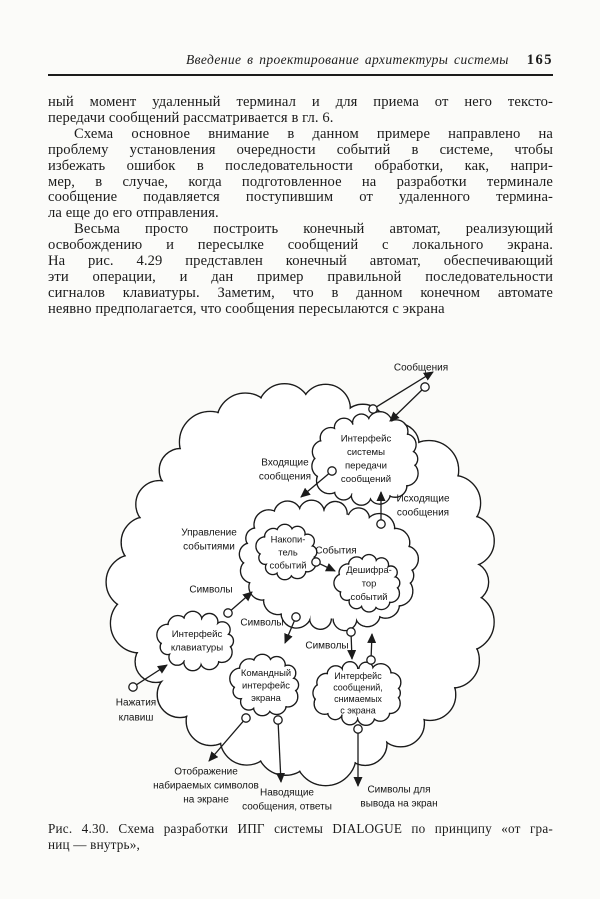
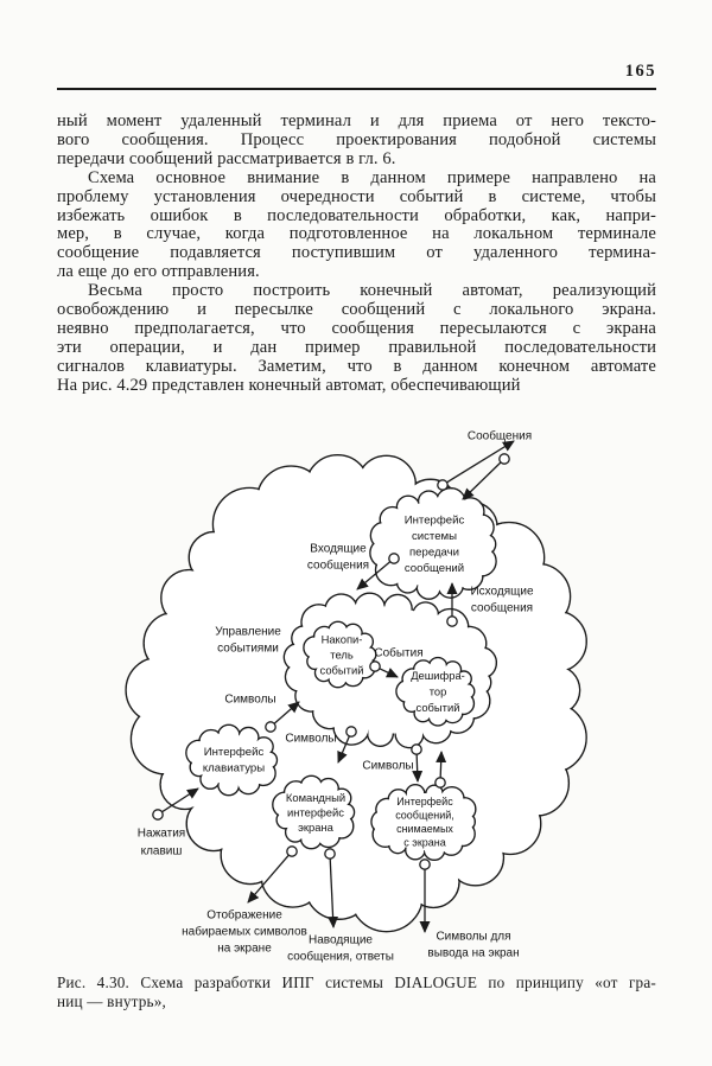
  Интерфейс системы передачи сообщений
  Накопи- тель событий
  Дешифра- тор событий
  Интерфейс клавиатуры
  Командный интерфейс экрана
  Интерфейс сообщений, снимаемых с экрана
  Сообщения
  Входящие сообщения
  Исходящие сообщения
  Управление событиями
  События
  Символы
  Символы
  Символы
  Нажатия клавиш
  Отображение набираемых символов на экране
  Наводящие сообщения, ответы
  Символы для вывода на экран
- Введение в проектирование архитектуры системы
  165
  ный момент удаленный терминал и для приема от него тексто-
+ вого сообщения. Процесс проектирования подобной системы
  передачи сообщений рассматривается в гл. 6.
  Схема основное внимание в данном примере направлено на
  проблему установления очередности событий в системе, чтобы
  избежать ошибок в последовательности обработки, как, напри-
- мер, в случае, когда подготовленное на разработки терминале
+ мер, в случае, когда подготовленное на локальном терминале
  сообщение подавляется поступившим от удаленного термина-
  ла еще до его отправления.
  Весьма просто построить конечный автомат, реализующий
  освобождению и пересылке сообщений с локального экрана.
- На рис. 4.29 представлен конечный автомат, обеспечивающий
+ неявно предполагается, что сообщения пересылаются с экрана
  эти операции, и дан пример правильной последовательности
  сигналов клавиатуры. Заметим, что в данном конечном автомате
- неявно предполагается, что сообщения пересылаются с экрана
+ На рис. 4.29 представлен конечный автомат, обеспечивающий
  Рис. 4.30. Схема разработки ИПГ системы DIALOGUE по принципу «от гра-
  ниц — внутрь»,
